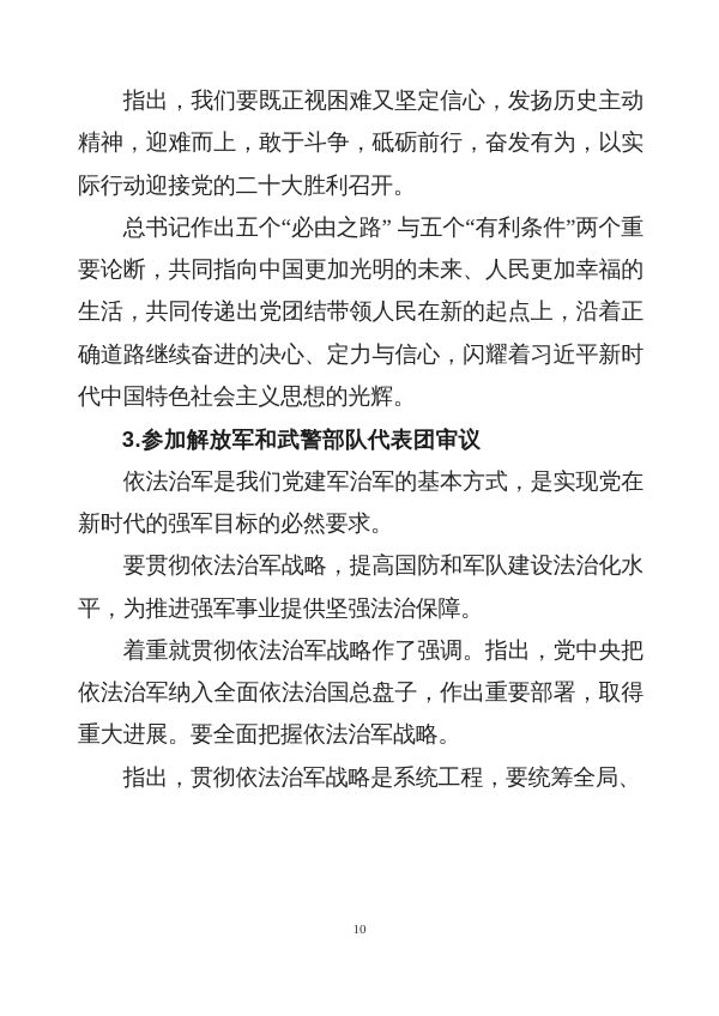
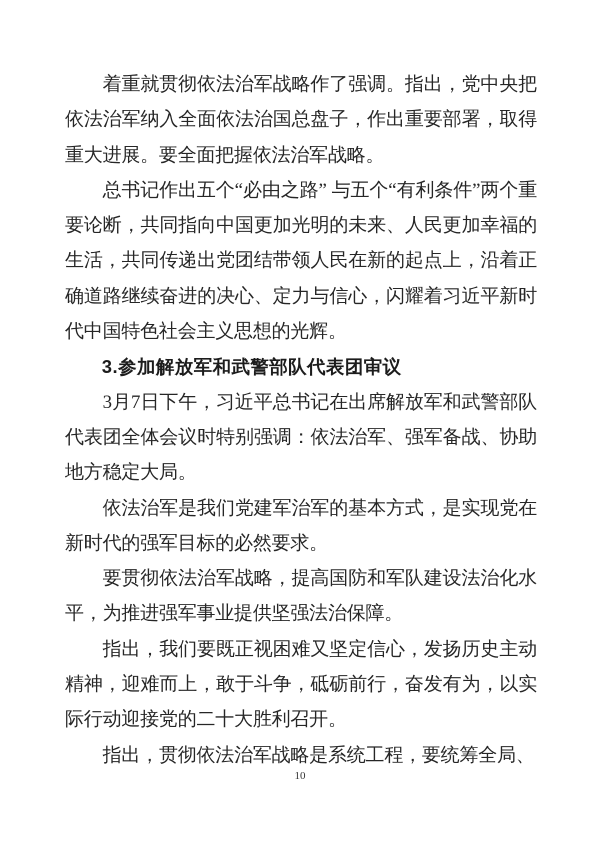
- 指出，我们要既正视困难又坚定信心，发扬历史主动精神，迎难而上，敢于斗争，砥砺前行，奋发有为，以实际行动迎接党的二十大胜利召开。
+ 着重就贯彻依法治军战略作了强调。指出，党中央把依法治军纳入全面依法治国总盘子，作出重要部署，取得重大进展。要全面把握依法治军战略。
  总书记作出五个“必由之路” 与五个“有利条件”两个重要论断，共同指向中国更加光明的未来、人民更加幸福的生活，共同传递出党团结带领人民在新的起点上，沿着正确道路继续奋进的决心、定力与信心，闪耀着习近平新时代中国特色社会主义思想的光辉。
  3.参加解放军和武警部队代表团审议
+ 3月7日下午，习近平总书记在出席解放军和武警部队代表团全体会议时特别强调：依法治军、强军备战、协助地方稳定大局。
  依法治军是我们党建军治军的基本方式，是实现党在新时代的强军目标的必然要求。
  要贯彻依法治军战略，提高国防和军队建设法治化水平，为推进强军事业提供坚强法治保障。
- 着重就贯彻依法治军战略作了强调。指出，党中央把依法治军纳入全面依法治国总盘子，作出重要部署，取得重大进展。要全面把握依法治军战略。
+ 指出，我们要既正视困难又坚定信心，发扬历史主动精神，迎难而上，敢于斗争，砥砺前行，奋发有为，以实际行动迎接党的二十大胜利召开。
  指出，贯彻依法治军战略是系统工程，要统筹全局、
  10
